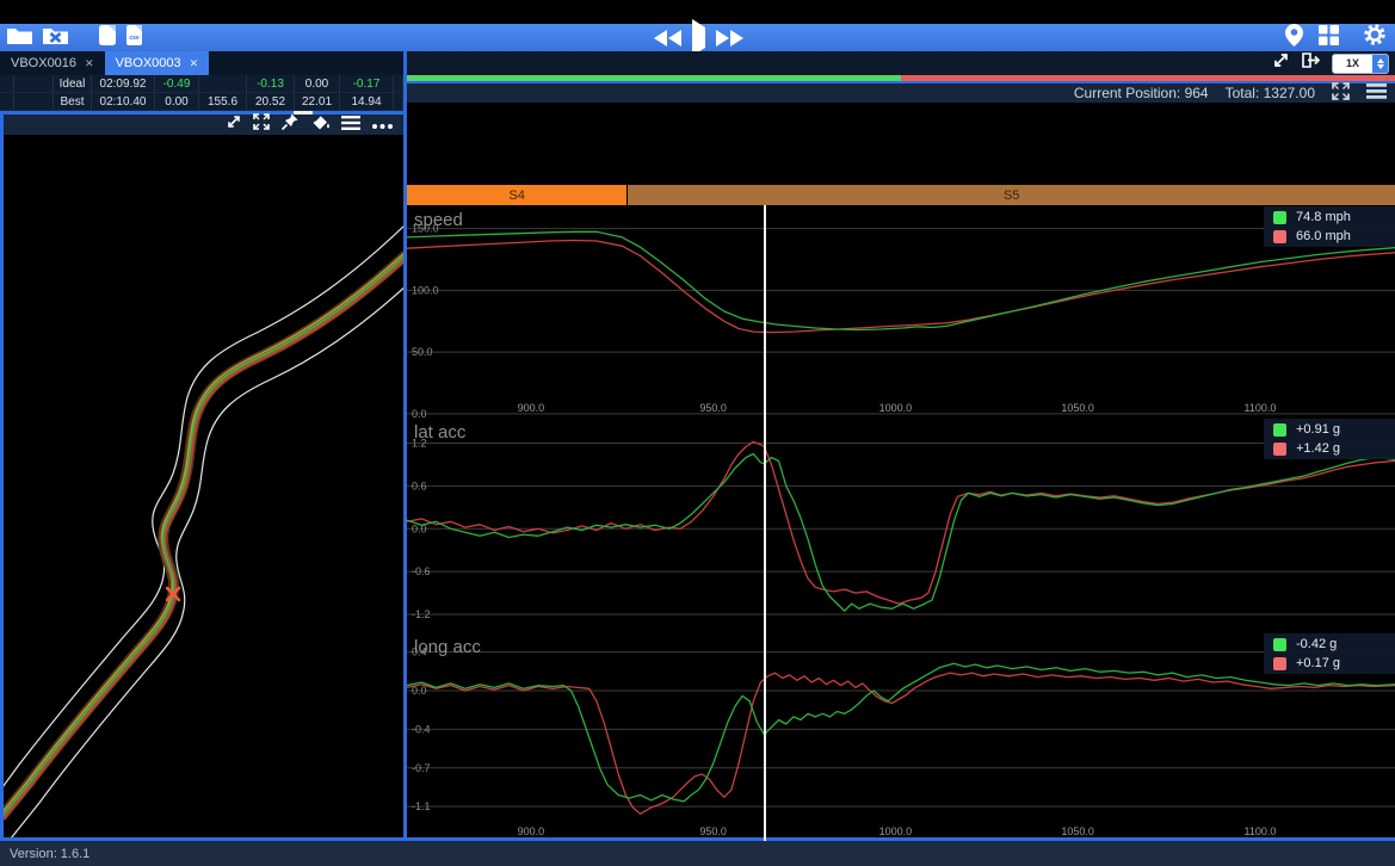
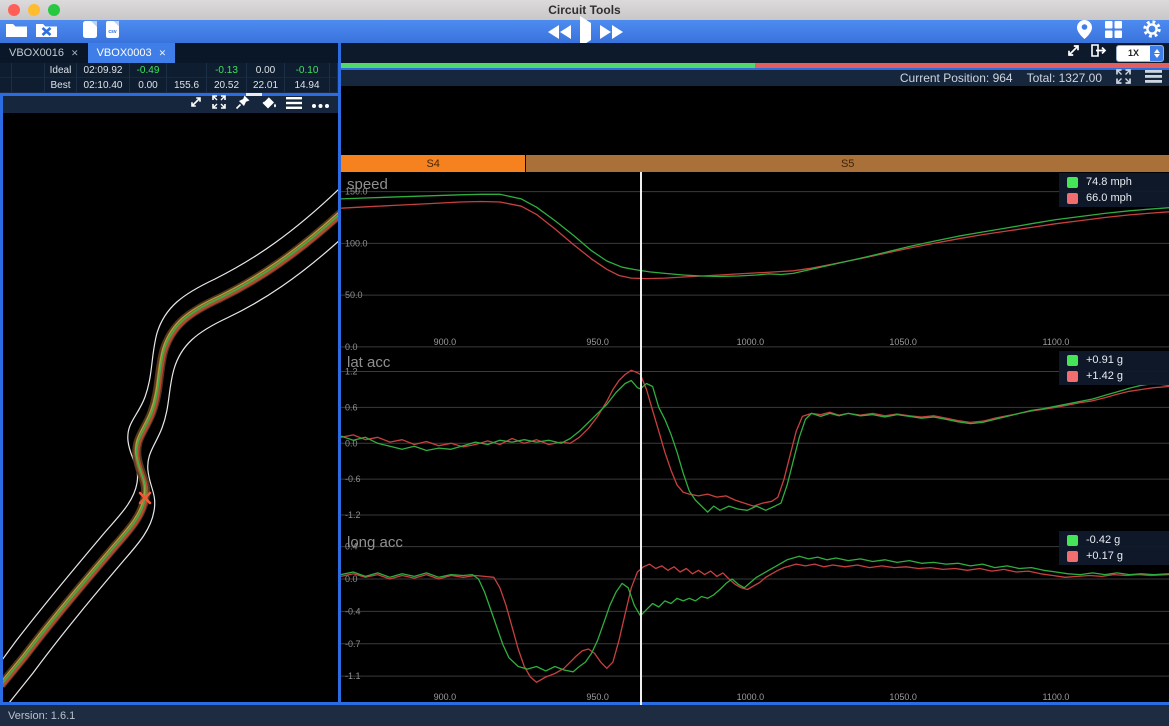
+ Circuit Tools
  VBOX0016
  ✕
  VBOX0003
  ✕
  Ideal
  02:09.92
  -0.49
  -0.13
  0.00
- -0.17
+ -0.10
  Best
  02:10.40
  0.00
  155.6
  20.52
  22.01
  14.94
  1X
  Current Position: 964
  Total: 1327.00
  S4
  S5
  150.0
  100.0
  50.0
  0.0
  900.0
  950.0
  1000.0
  1050.0
  1100.0
  speed
  74.8 mph
  66.0 mph
  1.2
  0.6
  0.0
  -0.6
  -1.2
  lat acc
  +0.91 g
  +1.42 g
  0.4
  0.0
  -0.4
  -0.7
  -1.1
  900.0
  950.0
  1000.0
  1050.0
  1100.0
  long acc
  -0.42 g
  +0.17 g
  Version: 1.6.1
